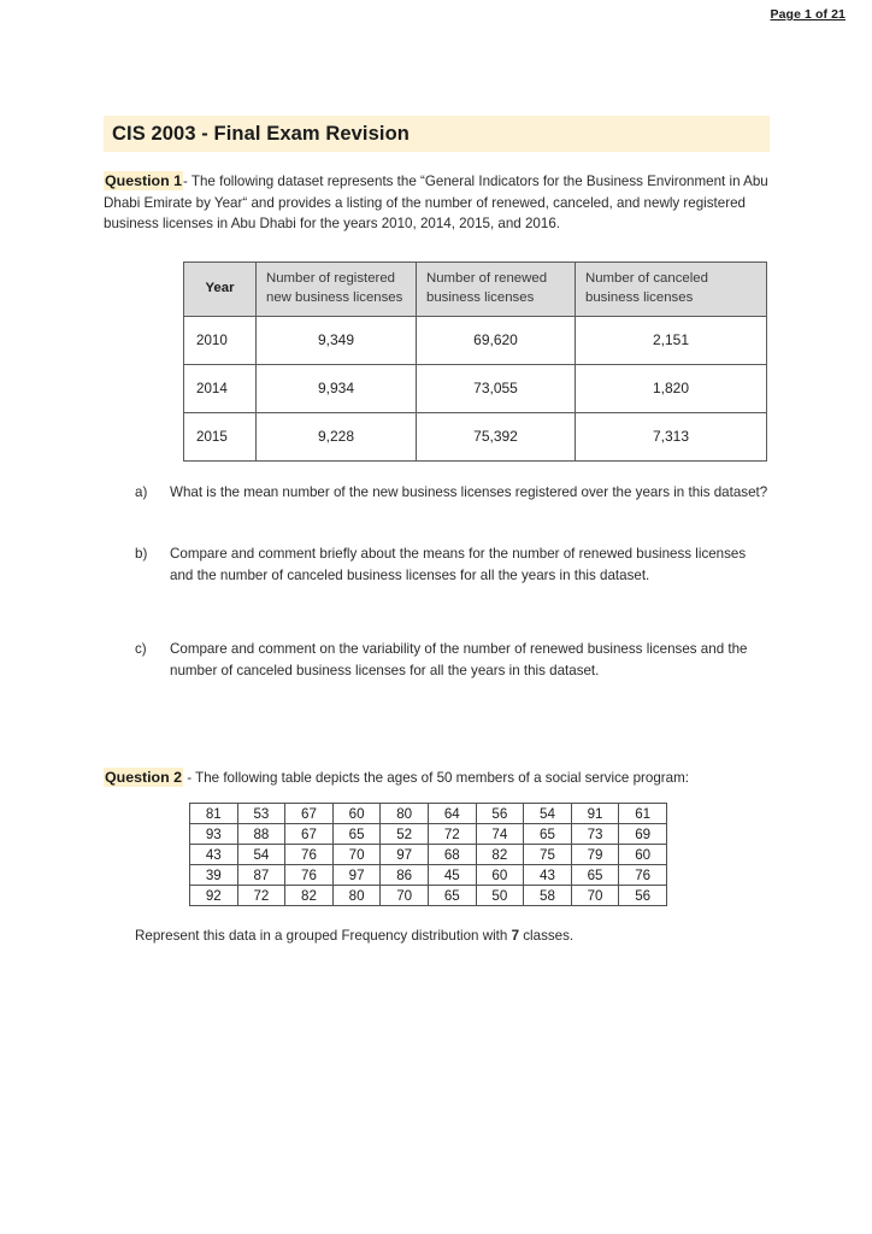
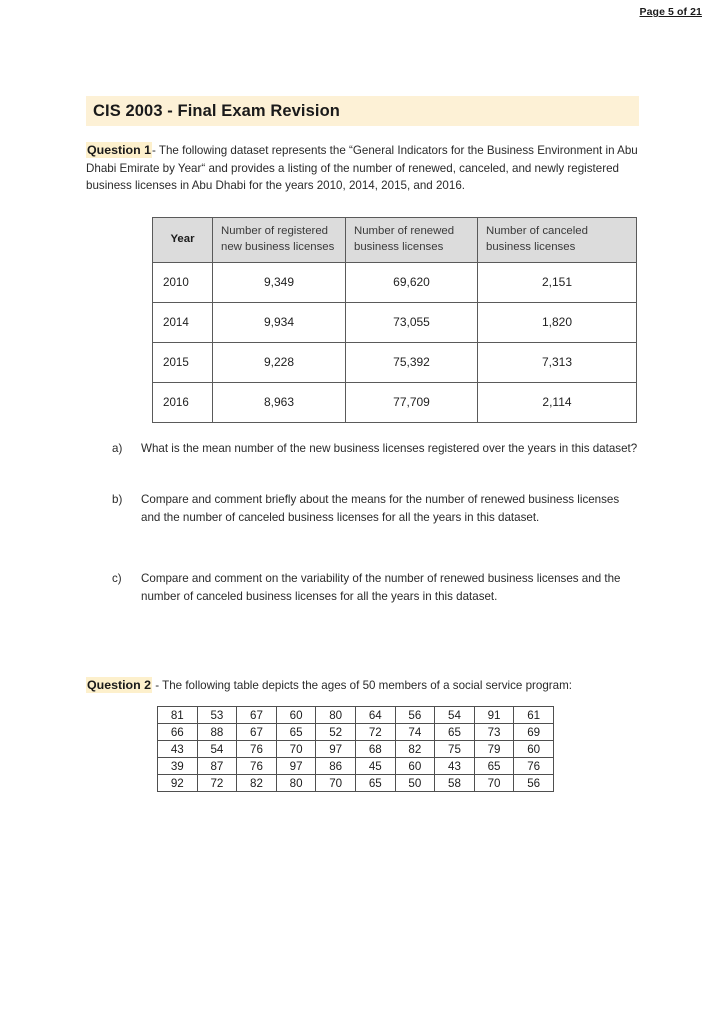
- Page 1 of 21
+ Page 5 of 21
  CIS 2003 - Final Exam Revision
  Question 1- The following dataset represents the “General Indicators for the Business Environment in Abu Dhabi Emirate by Year“ and provides a listing of the number of renewed, canceled, and newly registered business licenses in Abu Dhabi for the years 2010, 2014, 2015, and 2016.
  Year	Number of registered new business licenses	Number of renewed business licenses	Number of canceled business licenses
  2010	9,349	69,620	2,151
  2014	9,934	73,055	1,820
  2015	9,228	75,392	7,313
+ 2016	8,963	77,709	2,114
  a)
  What is the mean number of the new business licenses registered over the years in this dataset?
  b)
  Compare and comment briefly about the means for the number of renewed business licenses and the number of canceled business licenses for all the years in this dataset.
  c)
  Compare and comment on the variability of the number of renewed business licenses and the number of canceled business licenses for all the years in this dataset.
  Question 2 - The following table depicts the ages of 50 members of a social service program:
  81	53	67	60	80	64	56	54	91	61
- 93	88	67	65	52	72	74	65	73	69
+ 66	88	67	65	52	72	74	65	73	69
  43	54	76	70	97	68	82	75	79	60
  39	87	76	97	86	45	60	43	65	76
  92	72	82	80	70	65	50	58	70	56
- Represent this data in a grouped Frequency distribution with 7 classes.
